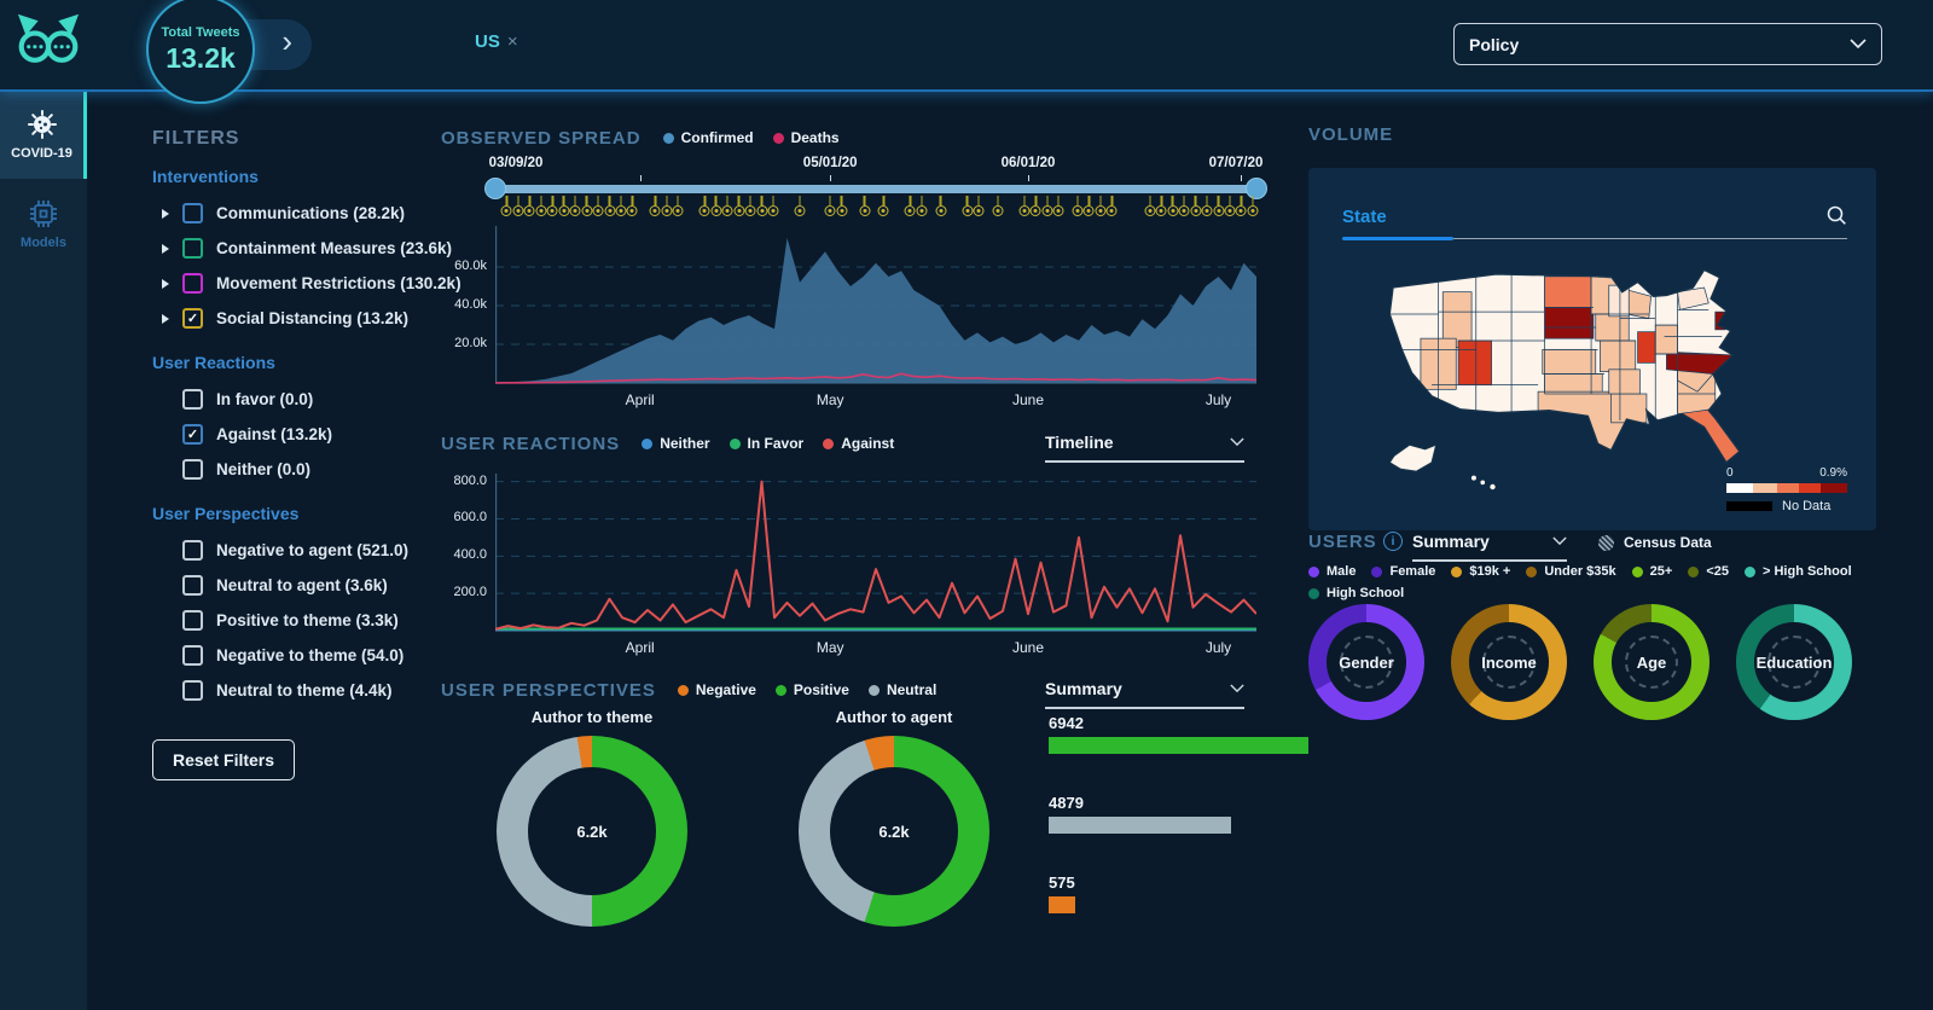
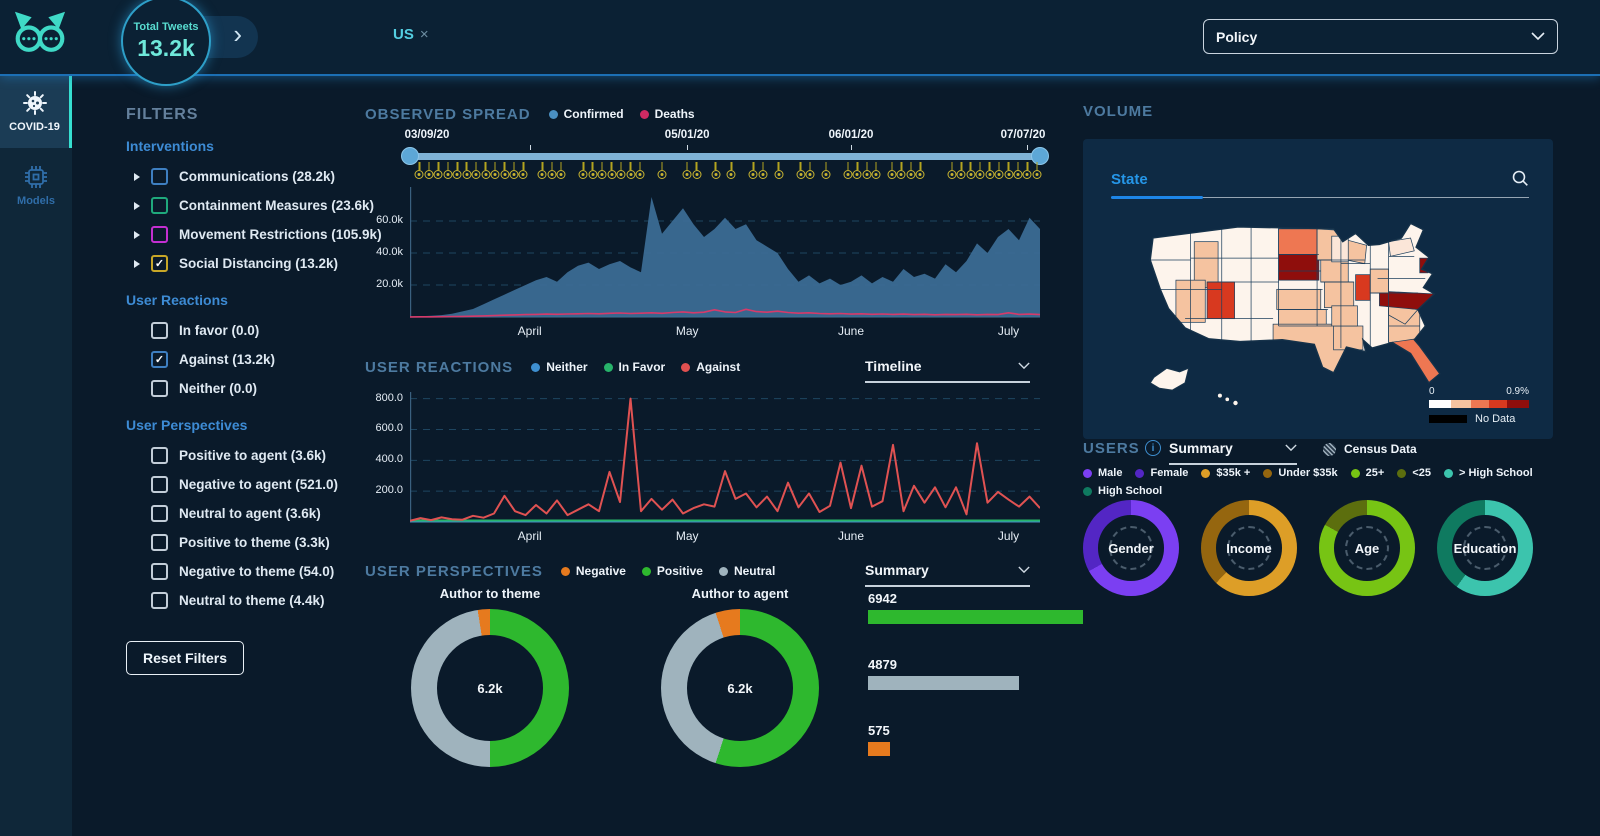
  ›
  Total Tweets
  13.2k
  US ×
  Policy
  COVID-19
  Models
  FILTERS
  Interventions
  Communications (28.2k)
  Containment Measures (23.6k)
- Movement Restrictions (130.2k)
+ Movement Restrictions (105.9k)
  ✓
  Social Distancing (13.2k)
  User Reactions
  In favor (0.0)
  ✓
  Against (13.2k)
  Neither (0.0)
  User Perspectives
+ Positive to agent (3.6k)
  Negative to agent (521.0)
  Neutral to agent (3.6k)
  Positive to theme (3.3k)
  Negative to theme (54.0)
  Neutral to theme (4.4k)
  Reset Filters
  OBSERVED SPREAD
  Confirmed
  Deaths
  03/09/20
  05/01/20
  06/01/20
  07/07/20
  20.0k
  40.0k
  60.0k
  April
  May
  June
  July
  USER REACTIONS
  Neither
  In Favor
  Against
  Timeline
  200.0
  400.0
  600.0
  800.0
  April
  May
  June
  July
  USER PERSPECTIVES
  Negative
  Positive
  Neutral
  Summary
  Author to theme
  6.2k
  Author to agent
  6.2k
  6942
  4879
  575
  VOLUME
  State
  0
  0.9%
  No Data
  USERS
  i
  Summary
  Census Data
  Male
  Female
- $19k +
+ $35k +
  Under $35k
  25+
  <25
  > High School
  High School
  Gender
  Income
  Age
  Education
